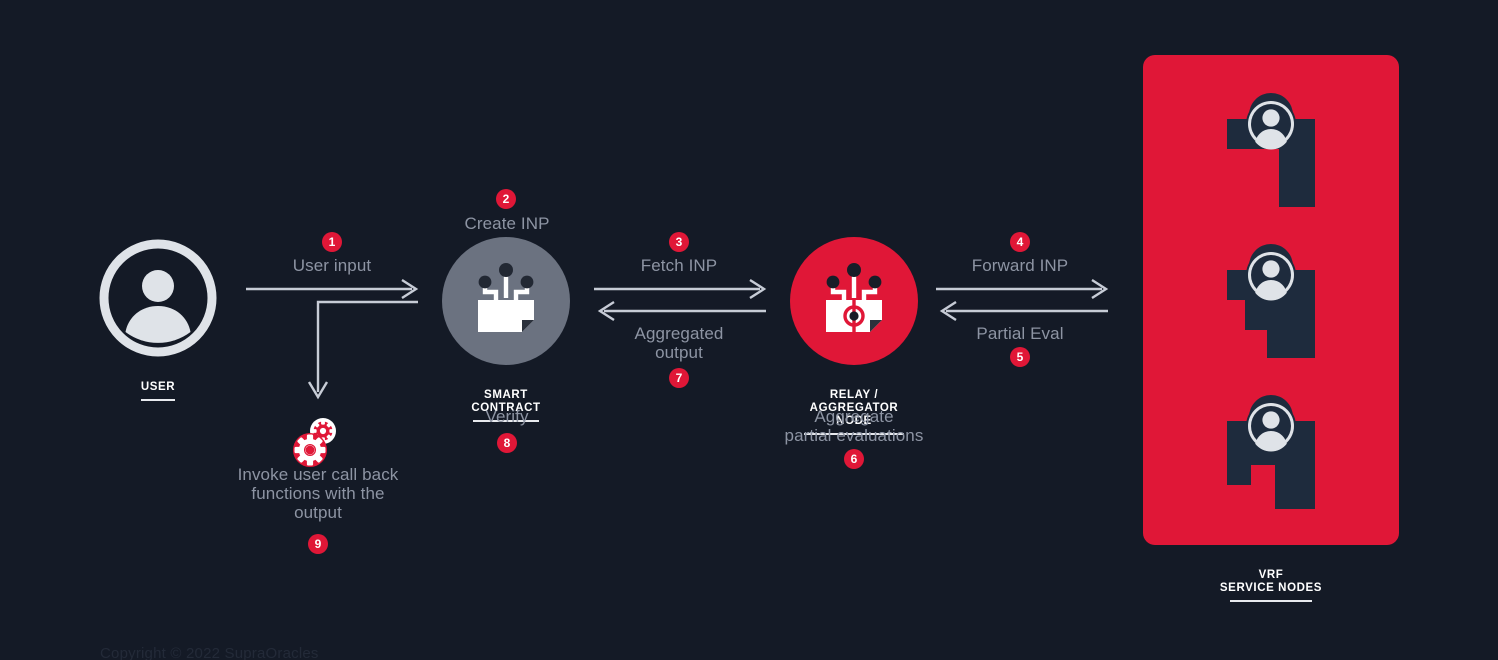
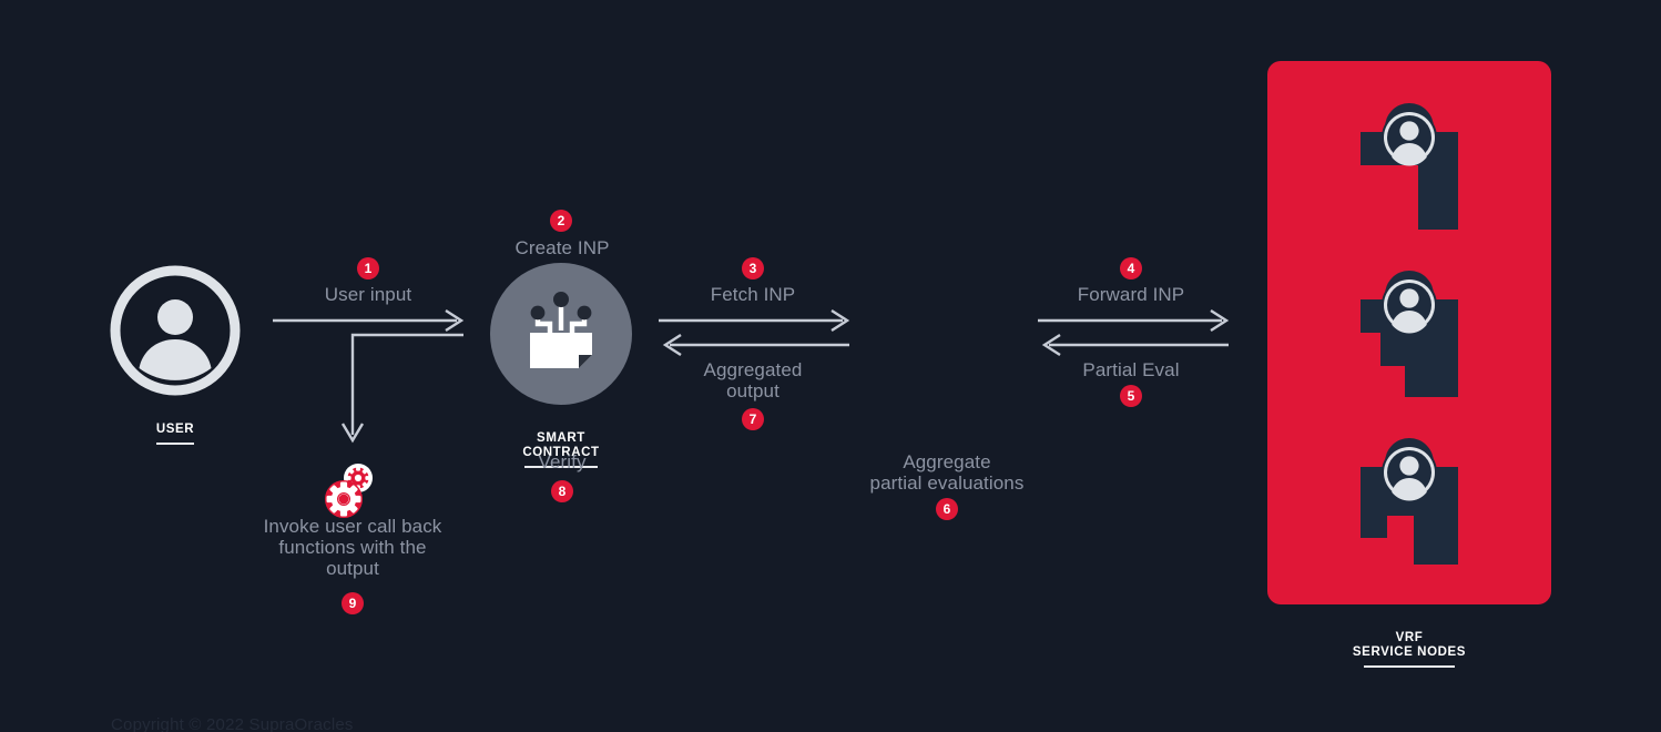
  USER
  1
  User input
  Invoke user call back
  functions with the
  output
  9
  2
  Create INP
  SMART
  CONTRACT
  Verify
  8
  3
  Fetch INP
  Aggregated
  output
  7
- RELAY /
- AGGREGATOR NODE
  Aggregate
  partial evaluations
  6
  4
  Forward INP
  Partial Eval
  5
  VRF
  SERVICE NODES
